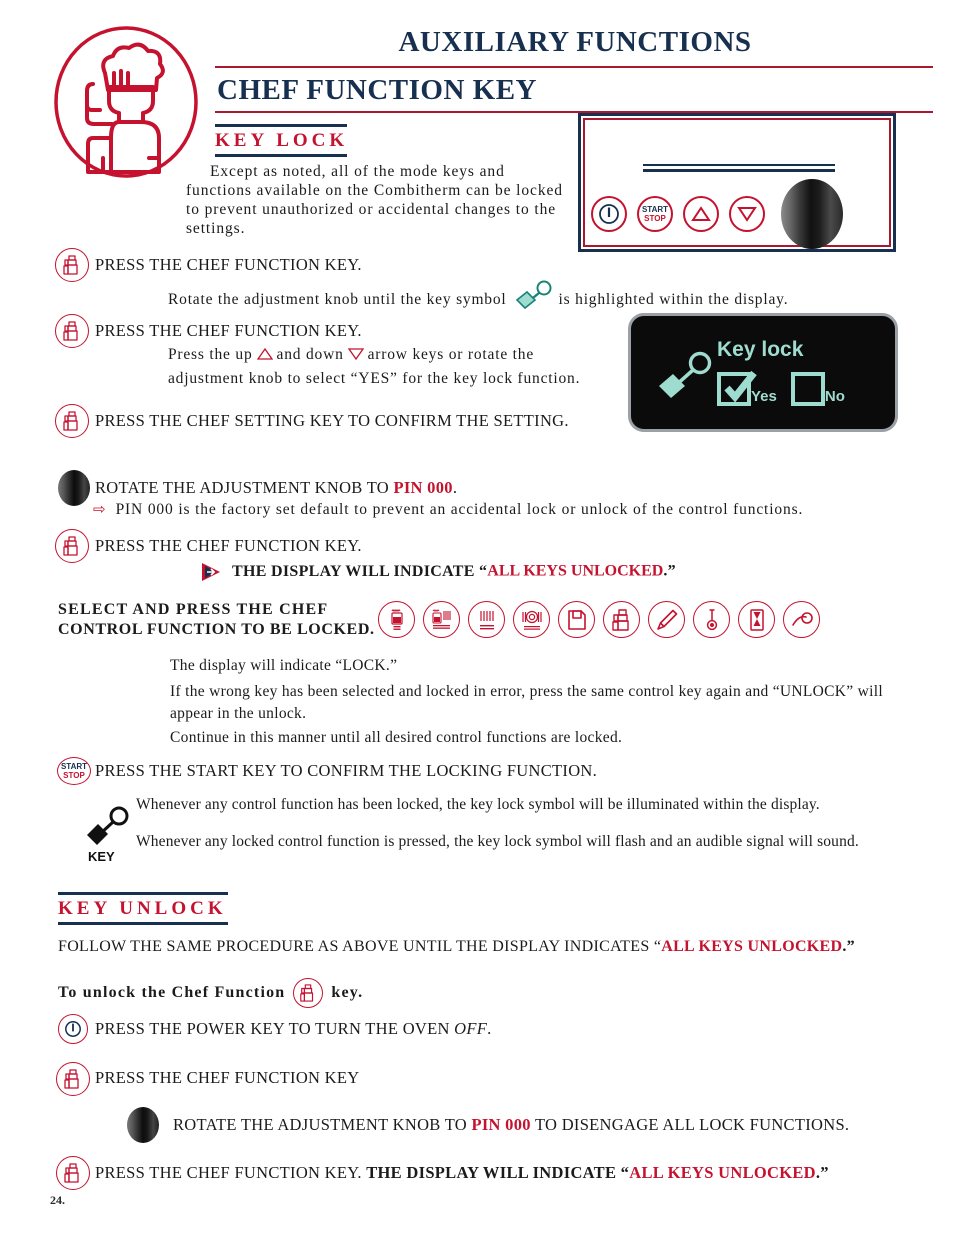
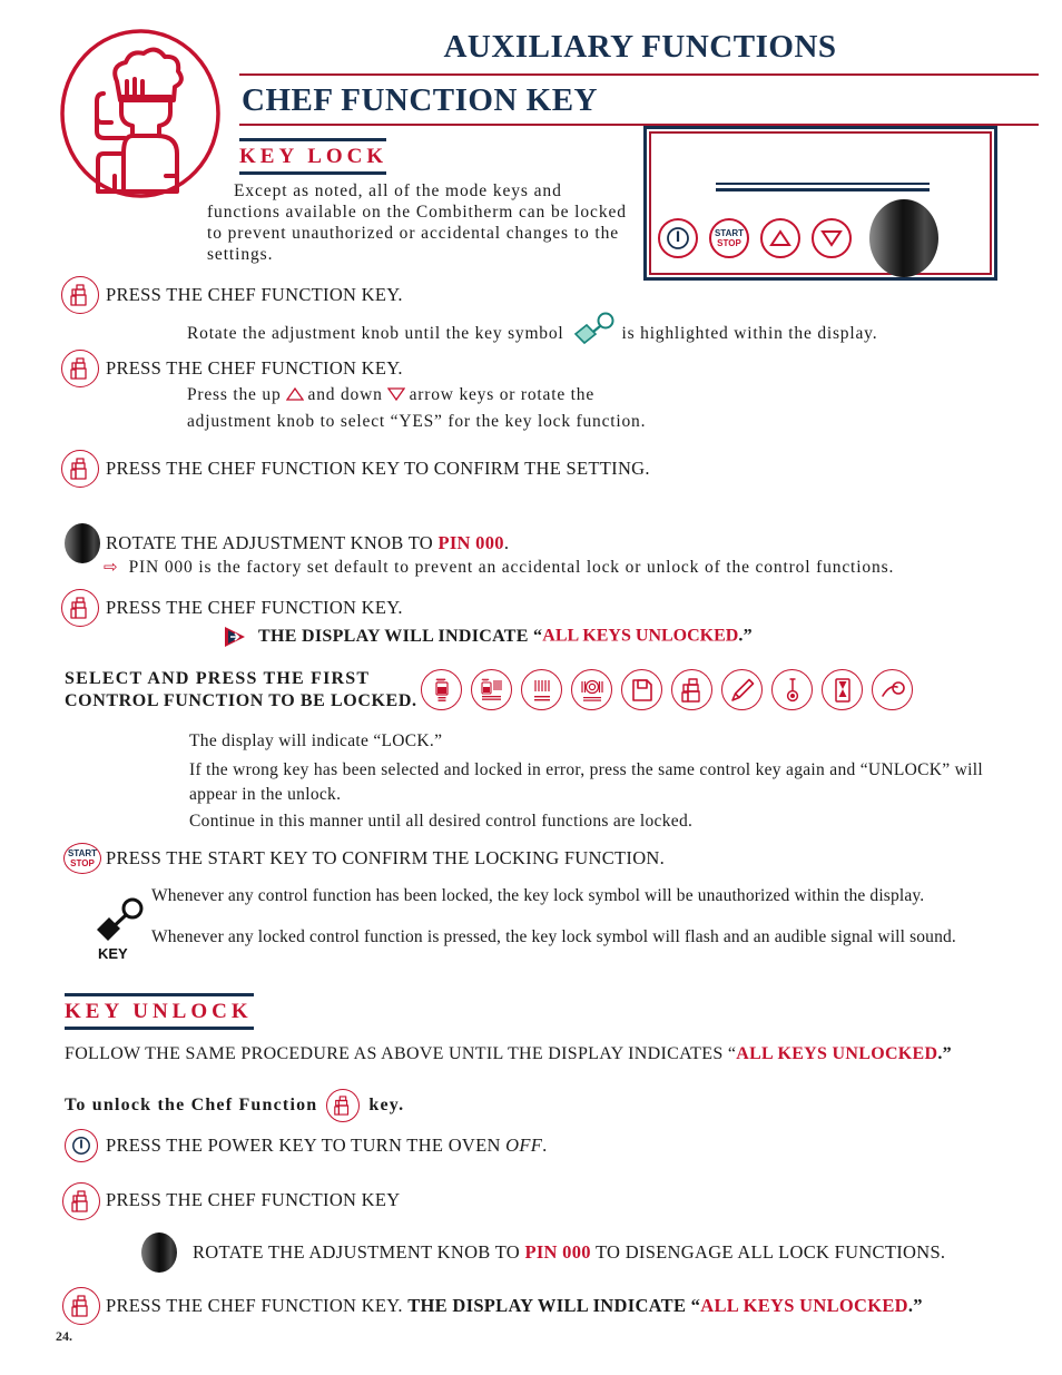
  AUXILIARY FUNCTIONS
  CHEF FUNCTION KEY
  KEY LOCK
  Except as noted, all of the mode keys and functions available on the Combitherm can be locked to prevent unauthorized or accidental changes to the settings.
  START
  STOP
  PRESS THE CHEF FUNCTION KEY.
  Rotate the adjustment knob until the key symbol is highlighted within the display.
  PRESS THE CHEF FUNCTION KEY.
  Press the up and down arrow keys or rotate the
  adjustment knob to select “YES” for the key lock function.
- Key lock
- Yes
- No
- PRESS THE CHEF SETTING KEY TO CONFIRM THE SETTING.
+ PRESS THE CHEF FUNCTION KEY TO CONFIRM THE SETTING.
  ROTATE THE ADJUSTMENT KNOB TO PIN 000.
  ⇨ PIN 000 is the factory set default to prevent an accidental lock or unlock of the control functions.
  PRESS THE CHEF FUNCTION KEY.
  THE DISPLAY WILL INDICATE “ALL KEYS UNLOCKED.”
- SELECT AND PRESS THE CHEF
+ SELECT AND PRESS THE FIRST
  CONTROL FUNCTION TO BE LOCKED.
  The display will indicate “LOCK.”
  If the wrong key has been selected and locked in error, press the same control key again and “UNLOCK” will appear in the unlock.
  Continue in this manner until all desired control functions are locked.
  START
  STOP
  PRESS THE START KEY TO CONFIRM THE LOCKING FUNCTION.
  KEY
- Whenever any control function has been locked, the key lock symbol will be illuminated within the display.
+ Whenever any control function has been locked, the key lock symbol will be unauthorized within the display.
  Whenever any locked control function is pressed, the key lock symbol will flash and an audible signal will sound.
  KEY UNLOCK
  FOLLOW THE SAME PROCEDURE AS ABOVE UNTIL THE DISPLAY INDICATES “ALL KEYS UNLOCKED.”
  To unlock the Chef Function
  key.
  PRESS THE POWER KEY TO TURN THE OVEN OFF.
  PRESS THE CHEF FUNCTION KEY
  ROTATE THE ADJUSTMENT KNOB TO PIN 000 TO DISENGAGE ALL LOCK FUNCTIONS.
  PRESS THE CHEF FUNCTION KEY. THE DISPLAY WILL INDICATE “ALL KEYS UNLOCKED.”
  24.
